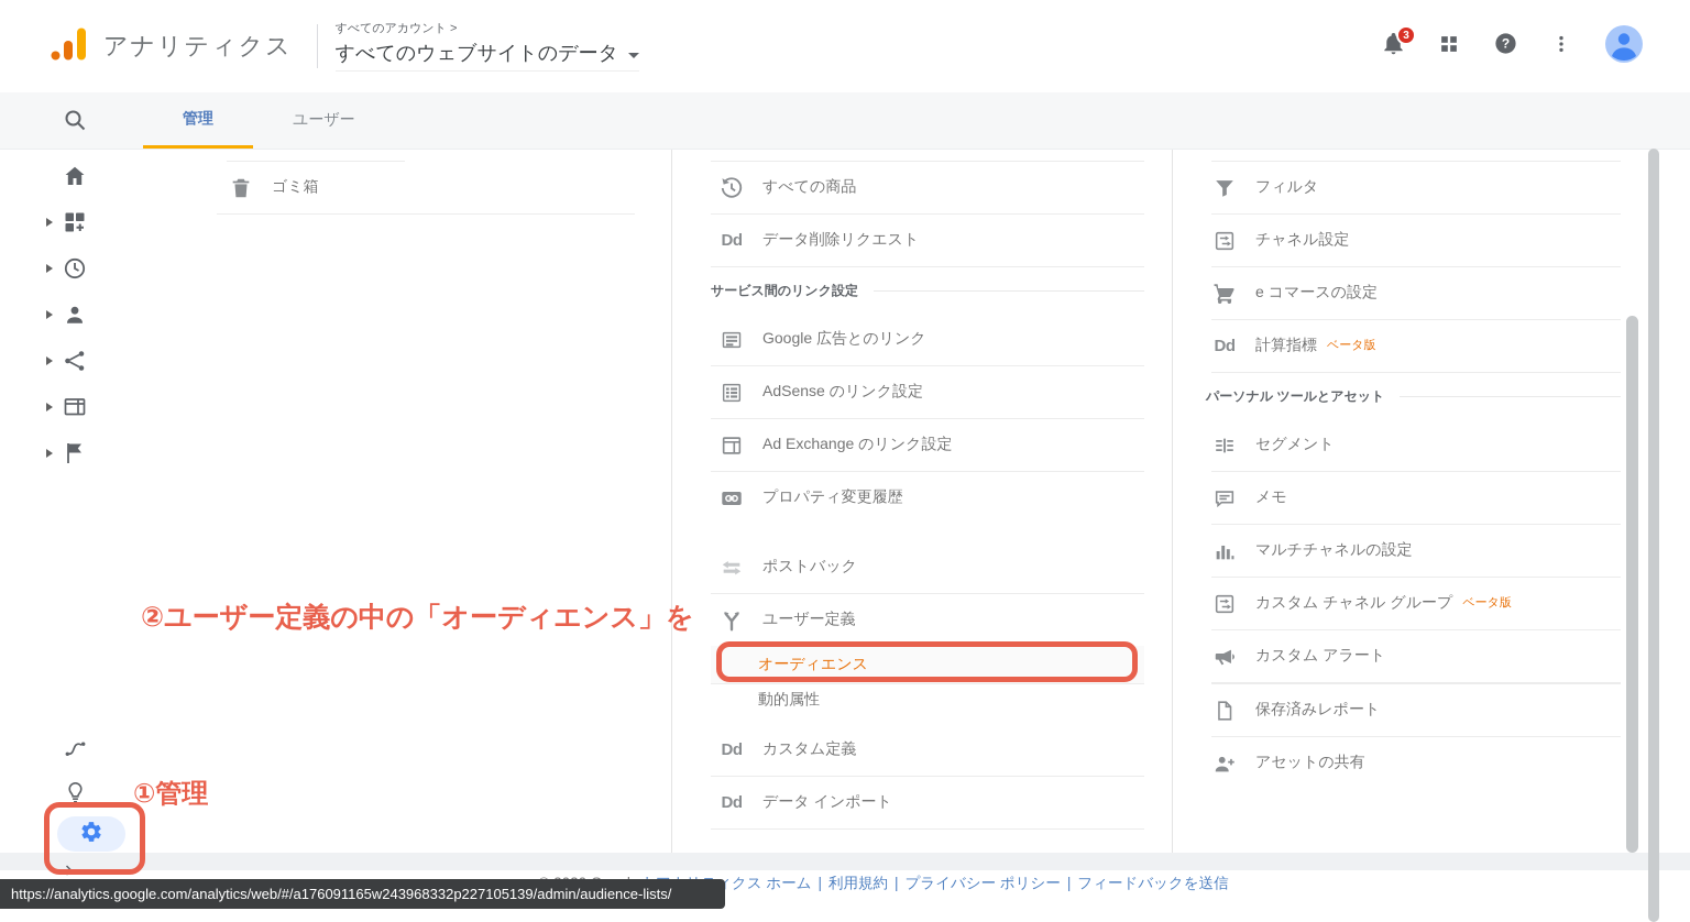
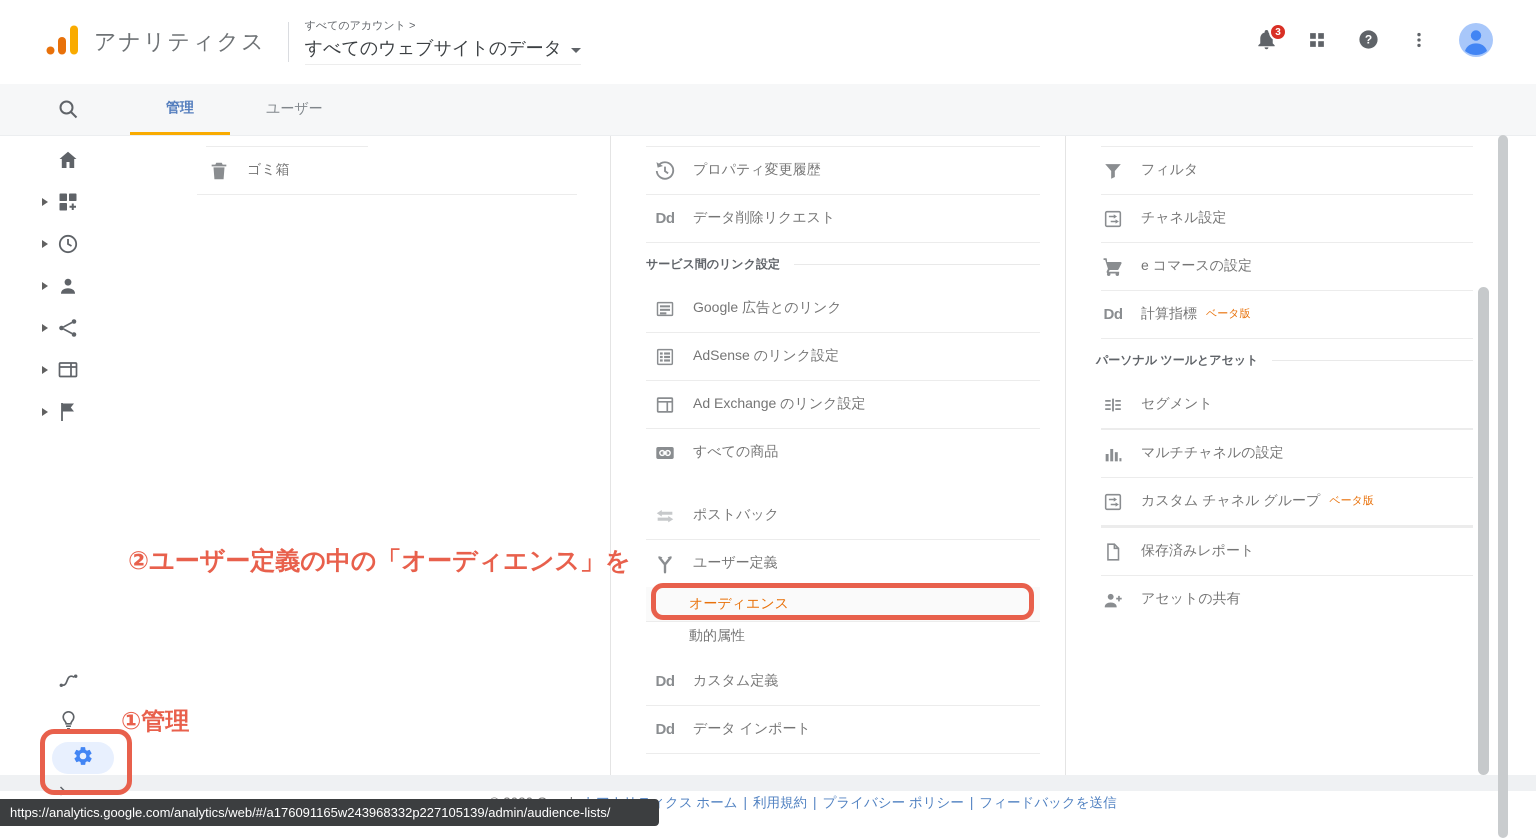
  アナリティクス
  すべてのアカウント >
  すべてのウェブサイトのデータ
  3
  ?
  管理
  ユーザー
  ゴミ箱
- すべての商品
+ プロパティ変更履歴
  Dd
  データ削除リクエスト
  サービス間のリンク設定
  Google 広告とのリンク
  AdSense のリンク設定
  Ad Exchange のリンク設定
- プロパティ変更履歴
+ すべての商品
  ポストバック
  ユーザー定義
  オーディエンス
  動的属性
  Dd
  カスタム定義
  Dd
  データ インポート
  フィルタ
  チャネル設定
  e コマースの設定
  Dd
  計算指標
  ベータ版
  パーソナル ツールとアセット
  セグメント
- メモ
  マルチチャネルの設定
  カスタム チャネル グループ
  ベータ版
- カスタム アラート
  保存済みレポート
  アセットの共有
  https://analytics.google.com/analytics/web/#/a176091165w243968332p227105139/admin/audience-lists/
  ②ユーザー定義の中の「オーディエンス」を
  ①管理
